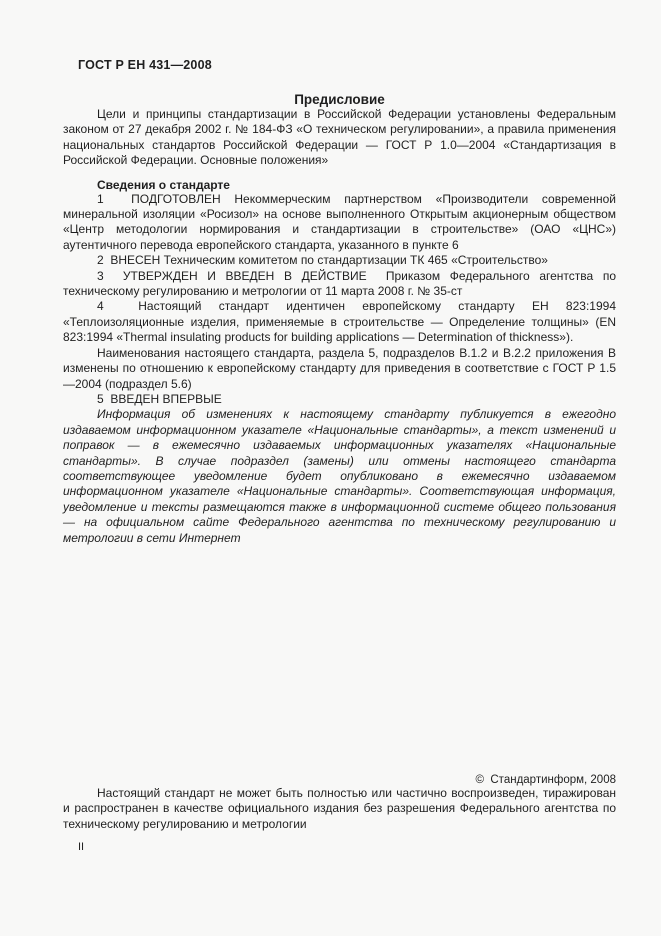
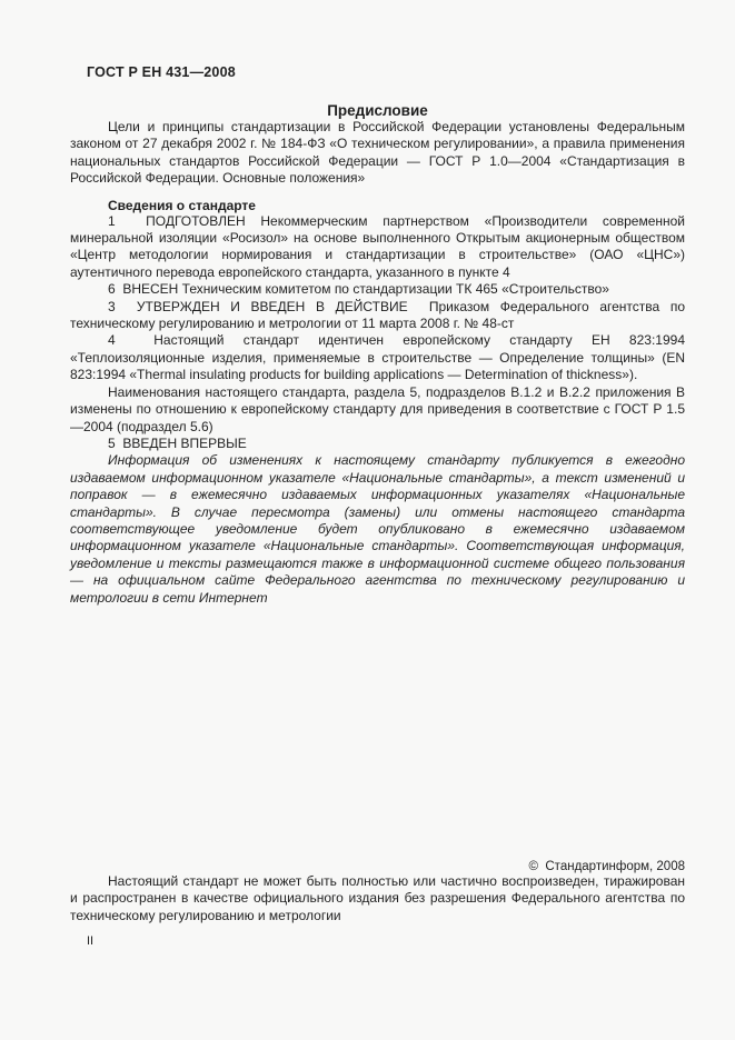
  ГОСТ Р ЕН 431—2008
  Предисловие
  Цели и принципы стандартизации в Российской Федерации установлены Федеральным законом от 27 декабря 2002 г. № 184-ФЗ «О техническом регулировании», а правила применения национальных стандартов Российской Федерации — ГОСТ Р 1.0—2004 «Стандартизация в Российской Федерации. Основные положения»
  Сведения о стандарте
- 1 ПОДГОТОВЛЕН Некоммерческим партнерством «Производители современной минеральной изоляции «Росизол» на основе выполненного Открытым акционерным обществом «Центр методологии нормирования и стандартизации в строительстве» (ОАО «ЦНС») аутентичного перевода европейского стандарта, указанного в пункте 6
+ 1 ПОДГОТОВЛЕН Некоммерческим партнерством «Производители современной минеральной изоляции «Росизол» на основе выполненного Открытым акционерным обществом «Центр методологии нормирования и стандартизации в строительстве» (ОАО «ЦНС») аутентичного перевода европейского стандарта, указанного в пункте 4
- 2 ВНЕСЕН Техническим комитетом по стандартизации ТК 465 «Строительство»
+ 6 ВНЕСЕН Техническим комитетом по стандартизации ТК 465 «Строительство»
- 3 УТВЕРЖДЕН И ВВЕДЕН В ДЕЙСТВИЕ Приказом Федерального агентства по техническому регулированию и метрологии от 11 марта 2008 г. № 35-ст
+ 3 УТВЕРЖДЕН И ВВЕДЕН В ДЕЙСТВИЕ Приказом Федерального агентства по техническому регулированию и метрологии от 11 марта 2008 г. № 48-ст
  4 Настоящий стандарт идентичен европейскому стандарту ЕН 823:1994 «Теплоизоляционные изделия, применяемые в строительстве — Определение толщины» (EN 823:1994 «Thermal insulating products for building applications — Determination of thickness»).
  Наименования настоящего стандарта, раздела 5, подразделов В.1.2 и В.2.2 приложения В изменены по отношению к европейскому стандарту для приведения в соответствие с ГОСТ Р 1.5—2004 (подраздел 5.6)
  5 ВВЕДЕН ВПЕРВЫЕ
- Информация об изменениях к настоящему стандарту публикуется в ежегодно издаваемом информационном указателе «Национальные стандарты», а текст изменений и поправок — в ежемесячно издаваемых информационных указателях «Национальные стандарты». В случае подраздел (замены) или отмены настоящего стандарта соответствующее уведомление будет опубликовано в ежемесячно издаваемом информационном указателе «Национальные стандарты». Соответствующая информация, уведомление и тексты размещаются также в информационной системе общего пользования — на официальном сайте Федерального агентства по техническому регулированию и метрологии в сети Интернет
+ Информация об изменениях к настоящему стандарту публикуется в ежегодно издаваемом информационном указателе «Национальные стандарты», а текст изменений и поправок — в ежемесячно издаваемых информационных указателях «Национальные стандарты». В случае пересмотра (замены) или отмены настоящего стандарта соответствующее уведомление будет опубликовано в ежемесячно издаваемом информационном указателе «Национальные стандарты». Соответствующая информация, уведомление и тексты размещаются также в информационной системе общего пользования — на официальном сайте Федерального агентства по техническому регулированию и метрологии в сети Интернет
  © Стандартинформ, 2008
  Настоящий стандарт не может быть полностью или частично воспроизведен, тиражирован и распространен в качестве официального издания без разрешения Федерального агентства по техническому регулированию и метрологии
  II
